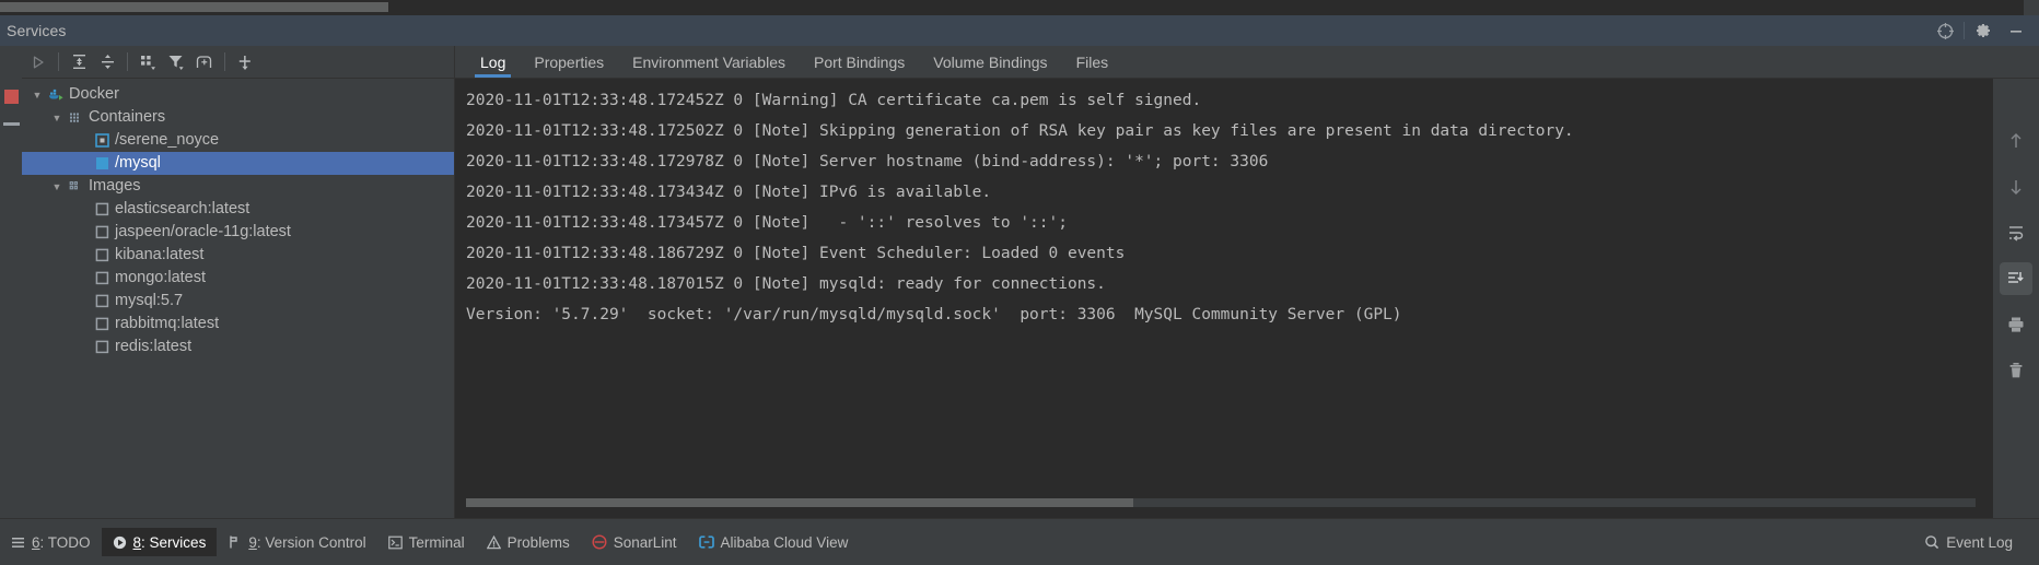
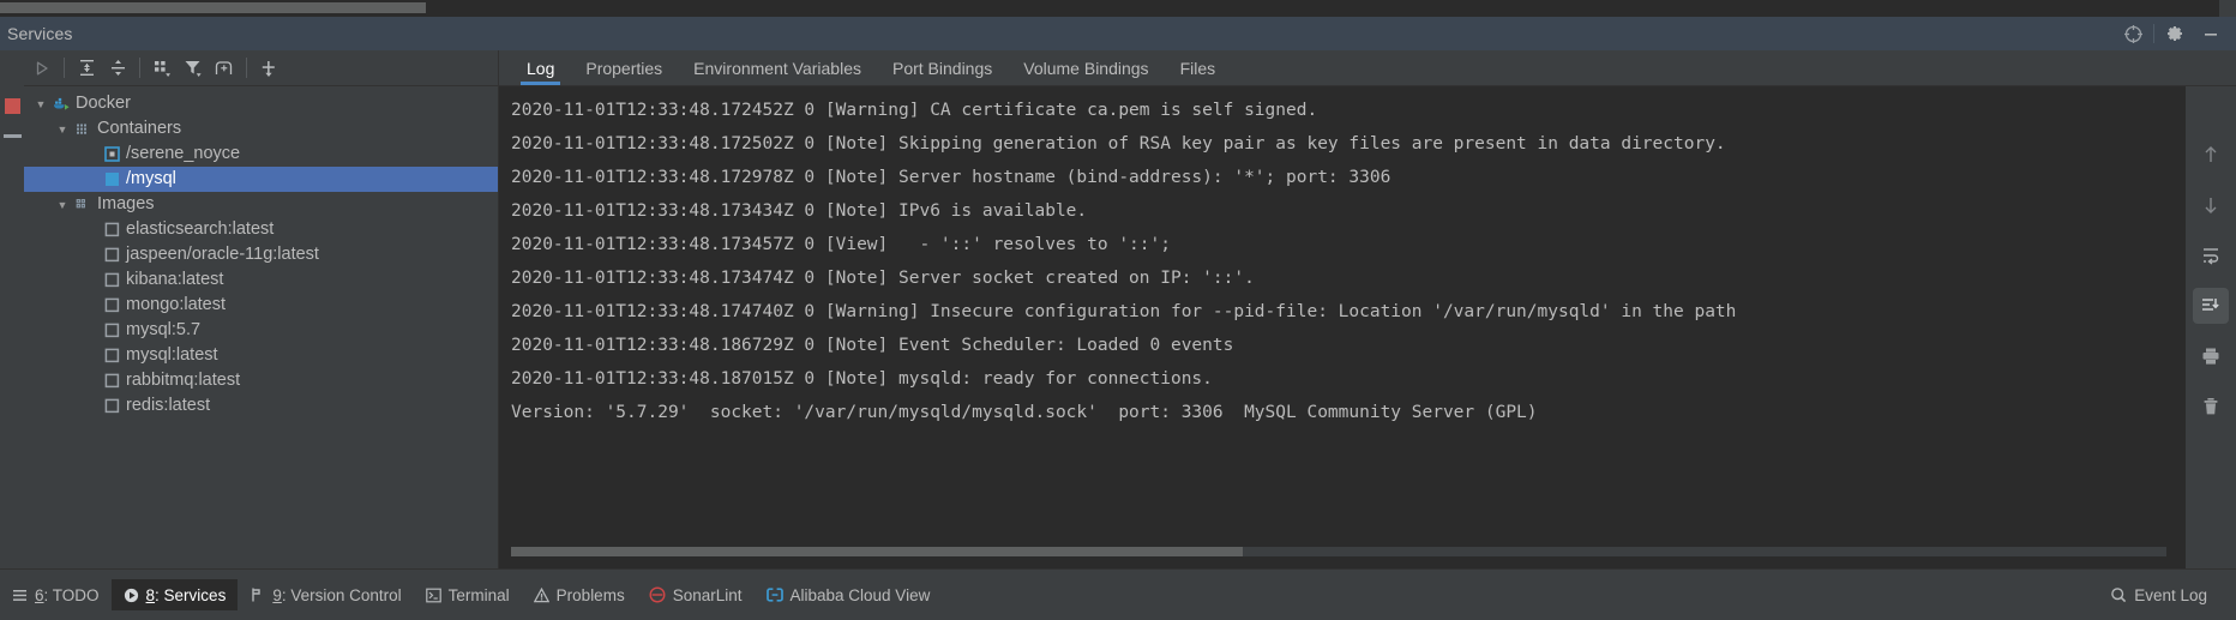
  Services
  ▼
  Docker
  ▼
  Containers
  /serene_noyce
  /mysql
  ▼
  Images
  elasticsearch:latest
  jaspeen/oracle-11g:latest
  kibana:latest
  mongo:latest
  mysql:5.7
+ mysql:latest
  rabbitmq:latest
  redis:latest
  Log
  Properties
  Environment Variables
  Port Bindings
  Volume Bindings
  Files
  2020-11-01T12:33:48.172452Z 0 [Warning] CA certificate ca.pem is self signed.
  2020-11-01T12:33:48.172502Z 0 [Note] Skipping generation of RSA key pair as key files are present in data directory.
  2020-11-01T12:33:48.172978Z 0 [Note] Server hostname (bind-address): '*'; port: 3306
  2020-11-01T12:33:48.173434Z 0 [Note] IPv6 is available.
- 2020-11-01T12:33:48.173457Z 0 [Note] - '::' resolves to '::';
+ 2020-11-01T12:33:48.173457Z 0 [View] - '::' resolves to '::';
+ 2020-11-01T12:33:48.173474Z 0 [Note] Server socket created on IP: '::'.
+ 2020-11-01T12:33:48.174740Z 0 [Warning] Insecure configuration for --pid-file: Location '/var/run/mysqld' in the path
  2020-11-01T12:33:48.186729Z 0 [Note] Event Scheduler: Loaded 0 events
  2020-11-01T12:33:48.187015Z 0 [Note] mysqld: ready for connections.
  Version: '5.7.29' socket: '/var/run/mysqld/mysqld.sock' port: 3306 MySQL Community Server (GPL)
  6: TODO
  8: Services
  9: Version Control
  Terminal
  Problems
  SonarLint
  Alibaba Cloud View
  Event Log
